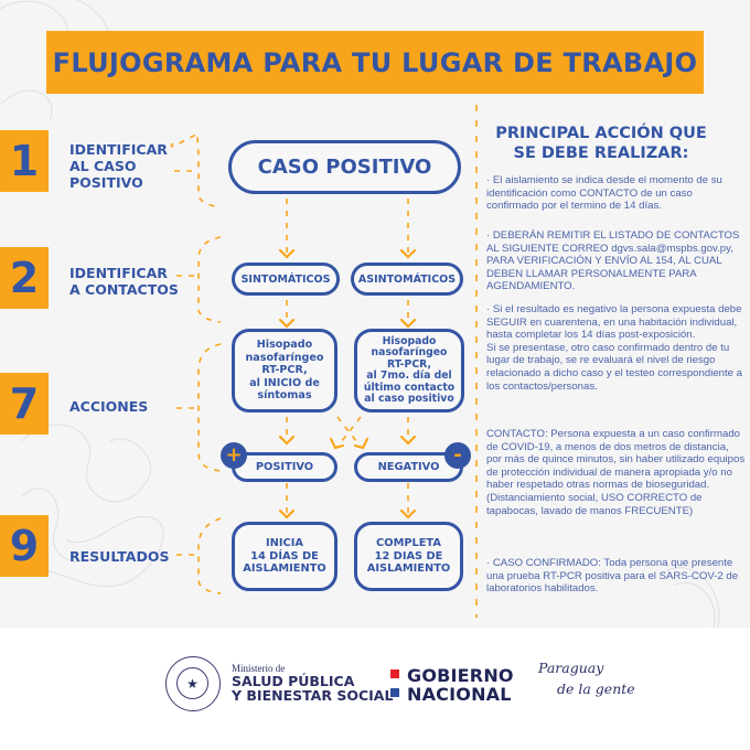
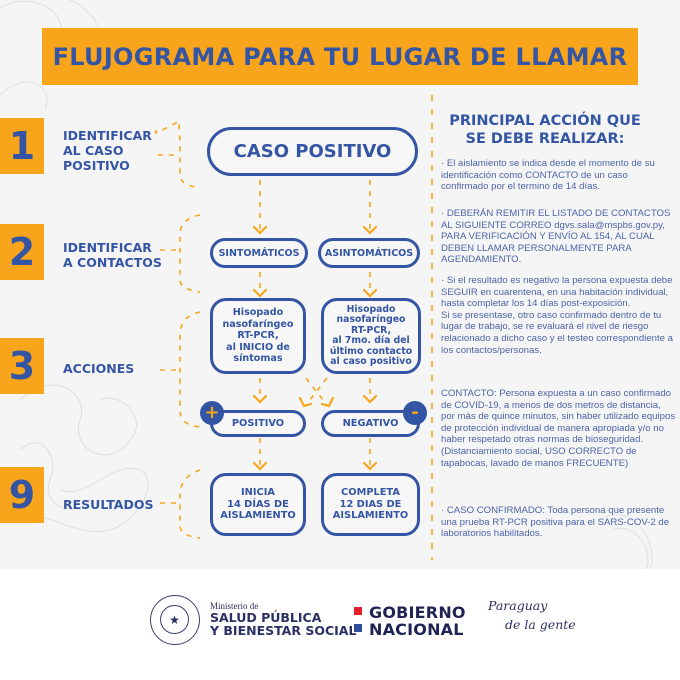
- FLUJOGRAMA PARA TU LUGAR DE TRABAJO
+ FLUJOGRAMA PARA TU LUGAR DE LLAMAR
  1
  IDENTIFICAR
  AL CASO
  POSITIVO
  2
  IDENTIFICAR
  A CONTACTOS
- 7
+ 3
  ACCIONES
  9
  RESULTADOS
  CASO POSITIVO
  SINTOMÁTICOS
  ASINTOMÁTICOS
  Hisopado
  nasofaríngeo
  RT-PCR,
  al INICIO de
  síntomas
  Hisopado
  nasofaríngeo
  RT-PCR,
  al 7mo. día del
  último contacto
  al caso positivo
  POSITIVO
  +
  NEGATIVO
  -
  INICIA
  14 DÍAS DE
  AISLAMIENTO
  COMPLETA
  12 DIAS DE
  AISLAMIENTO
  PRINCIPAL ACCIÓN QUE
  SE DEBE REALIZAR:
  · El aislamiento se indica desde el momento de su identificación como CONTACTO de un caso confirmado por el termino de 14 días.
  · DEBERÁN REMITIR EL LISTADO DE CONTACTOS AL SIGUIENTE CORREO dgvs.sala@mspbs.gov.py, PARA VERIFICACIÓN Y ENVÍO AL 154, AL CUAL DEBEN LLAMAR PERSONALMENTE PARA AGENDAMIENTO.
  · Si el resultado es negativo la persona expuesta debe SEGUIR en cuarentena, en una habitación individual, hasta completar los 14 días post-exposición.
  Si se presentase, otro caso confirmado dentro de tu lugar de trabajo, se re evaluará el nivel de riesgo relacionado a dicho caso y el testeo correspondiente a los contactos/personas.
  CONTACTO: Persona expuesta a un caso confirmado de COVID-19, a menos de dos metros de distancia, por más de quince minutos, sin haber utilizado equipos de protección individual de manera apropiada y/o no haber respetado otras normas de bioseguridad. (Distanciamiento social, USO CORRECTO de tapabocas, lavado de manos FRECUENTE)
  · CASO CONFIRMADO: Toda persona que presente una prueba RT-PCR positiva para el SARS-COV-2 de laboratorios habilitados.
  ★
  Ministerio de
  SALUD PÚBLICA
  Y BIENESTAR SOCIAL
  GOBIERNO
  NACIONAL
  Paraguay
  de la gente
